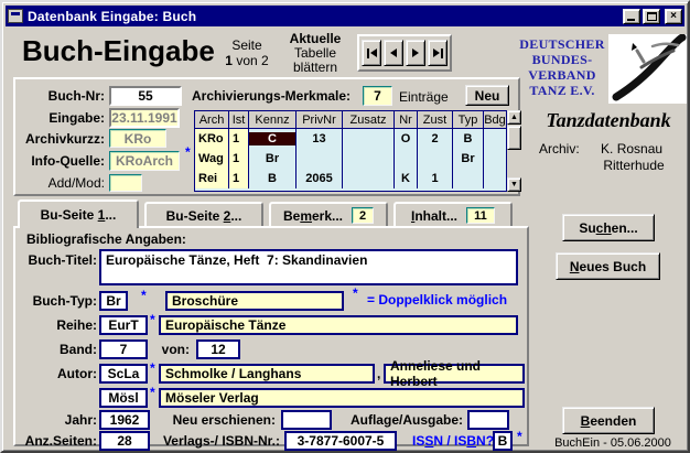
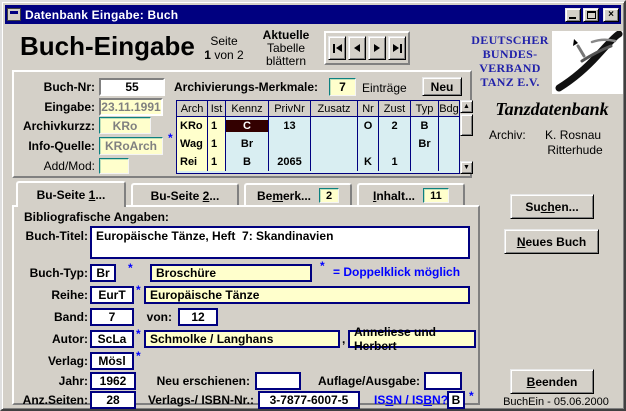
  Datenbank Eingabe: Buch
  ×
  Buch-Eingabe
  Seite
  1 von 2
  Aktuelle
  Tabelle
  blättern
  DEUTSCHER
  BUNDES-
  VERBAND
  TANZ E.V.
  Tanzdatenbank
  Archiv: K. Rosnau
  Ritterhude
  Buch-Nr:
  55
  Eingabe:
  23.11.1991
  Archivkurzz:
  KRo
  Info-Quelle:
  KRoArch
  *
  Add/Mod:
  Archivierungs-Merkmale:
  7
  Einträge
  Neu
  Arch
  Ist
  Kennz
  PrivNr
  Zusatz
  Nr
  Zust
  Typ
  Bdg
  KRo
  1
  C
  13
  O
  2
  B
  Wag
  1
  Br
  Br
  Rei
  1
  B
  2065
  K
  1
  Bu-Seite 1...
  Bu-Seite 2...
  Bemerk...
  2
  Inhalt...
  11
  Bibliografische Angaben:
  Buch-Titel:
  Europäische Tänze, Heft 7: Skandinavien
  Buch-Typ:
  Br
  *
  Broschüre
  *
  = Doppelklick möglich
  Reihe:
  EurT
  *
  Europäische Tänze
  Band:
  7
  von:
  12
  Autor:
  ScLa
  *
  Schmolke / Langhans
  ,
  Anneliese und Herbert
+ Verlag:
  Mösl
  *
- Möseler Verlag
  Jahr:
  1962
  Neu erschienen:
  Auflage/Ausgabe:
  Anz.Seiten:
  28
  Verlags-/ ISBN-Nr.:
  3-7877-6007-5
  ISSN / ISBN?
  B
  *
  Suchen...
  Neues Buch
  Beenden
  BuchEin - 05.06.2000
